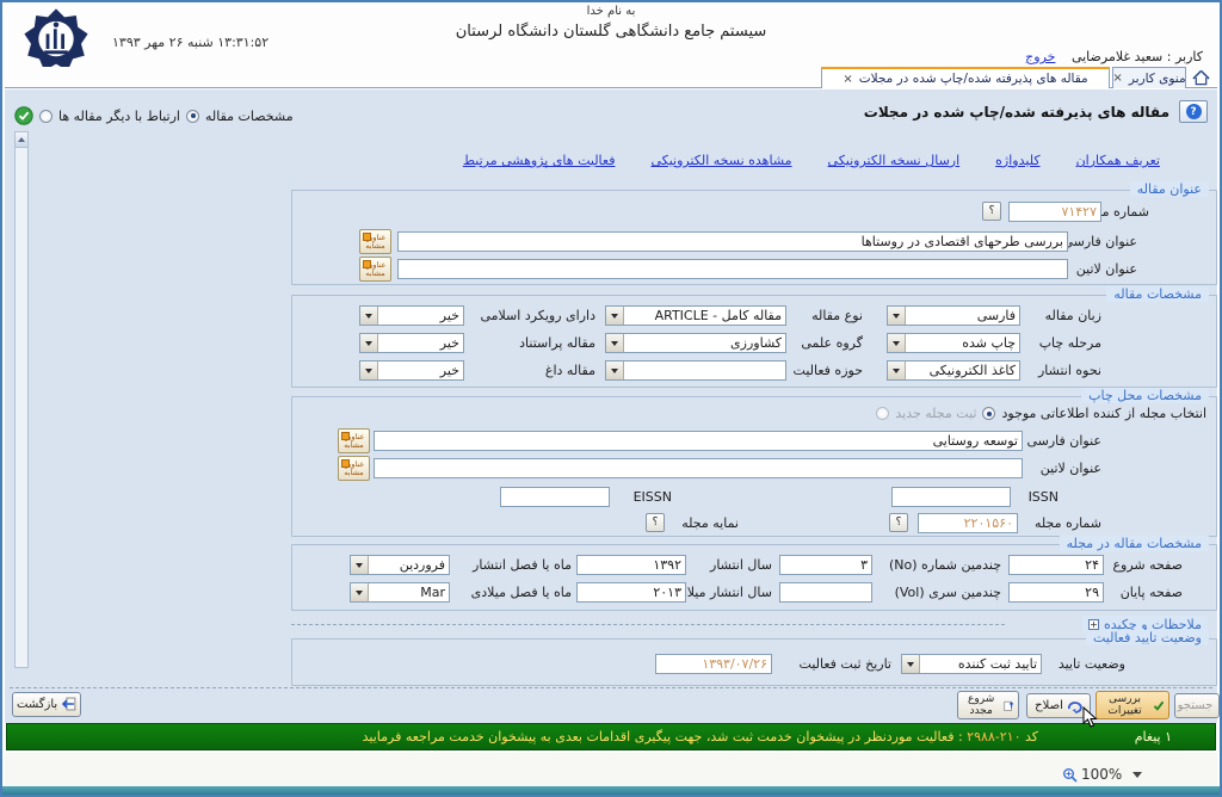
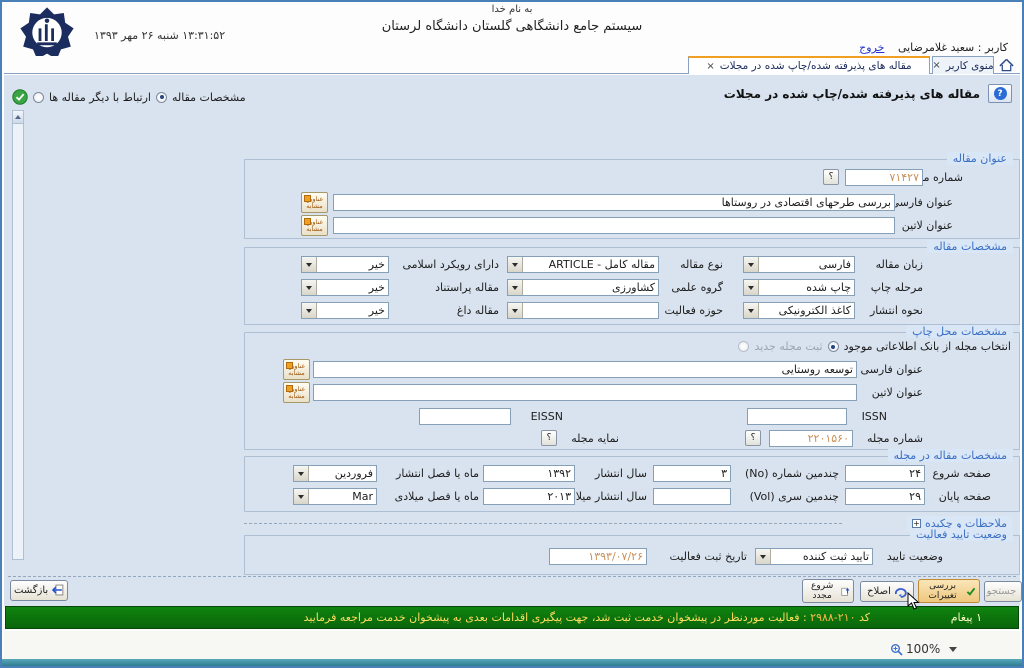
  به نام خدا
  سیستم جامع دانشگاهی گلستان دانشگاه لرستان
  ۱۳:۳۱:۵۲ شنبه ۲۶ مهر ۱۳۹۳
  کاربر : سعید غلامرضایی خروج
  مقاله های پذیرفته شده/چاپ شده در مجلات
  ×
  منوی کاربر
  ×
  ?
  مقاله های پذیرفته شده/چاپ شده در مجلات
  مشخصات مقاله
  ارتباط با دیگر مقاله ها
- تعریف همکاران
- کلیدواژه
- ارسال نسخه الکترونیکی
- مشاهده نسخه الکترونیکی
- فعالیت های پژوهشی مرتبط
  عنوان مقاله
  ۷۱۴۲۷
  ؟
  عنوان فارسی
  بررسی طرحهای اقتصادی در روستاها
  عناوین مشابه
  عنوان لاتین
  عناوین مشابه
  مشخصات مقاله
  زبان مقاله
  فارسی
  نوع مقاله
  مقاله کامل - ARTICLE
  دارای رویکرد اسلامی
  خیر
  مرحله چاپ
  چاپ شده
  گروه علمی
  کشاورزی
  مقاله پراستناد
  خیر
  نحوه انتشار
  کاغذ الکترونیکی
  حوزه فعالیت
  مقاله داغ
  خیر
  مشخصات محل چاپ
- انتخاب مجله از کننده اطلاعاتی موجود
+ انتخاب مجله از بانک اطلاعاتی موجود
  ثبت مجله جدید
  عنوان فارسی
  توسعه روستایی
  عناوین مشابه
  عنوان لاتین
  عناوین مشابه
  ISSN
  EISSN
  شماره مجله
  ۲۲۰۱۵۶۰
  ؟
  نمایه مجله
  ؟
  مشخصات مقاله در مجله
  صفحه شروع
  ۲۴
  چندمین شماره (No)
  ۳
  سال انتشار
  ۱۳۹۲
  ماه یا فصل انتشار
  فروردین
  صفحه پایان
  ۲۹
  چندمین سری (Vol)
  سال انتشار میلا
  ۲۰۱۳
  ماه یا فصل میلادی
  Mar
  ملاحظات و چکیده
  +
  وضعیت تایید فعالیت
  وضعیت تایید
  تایید ثبت کننده
  تاریخ ثبت فعالیت
  ۱۳۹۳/۰۷/۲۶
  بازگشت
  شروع مجدد
  اصلاح
  بررسی تغییرات
  جستجو
  ۱ پیغام
  کد ۲۹۸۸-۲۱۰ : فعالیت موردنظر در پیشخوان خدمت ثبت شد، جهت پیگیری اقدامات بعدی به پیشخوان خدمت مراجعه فرمایید
  100%
